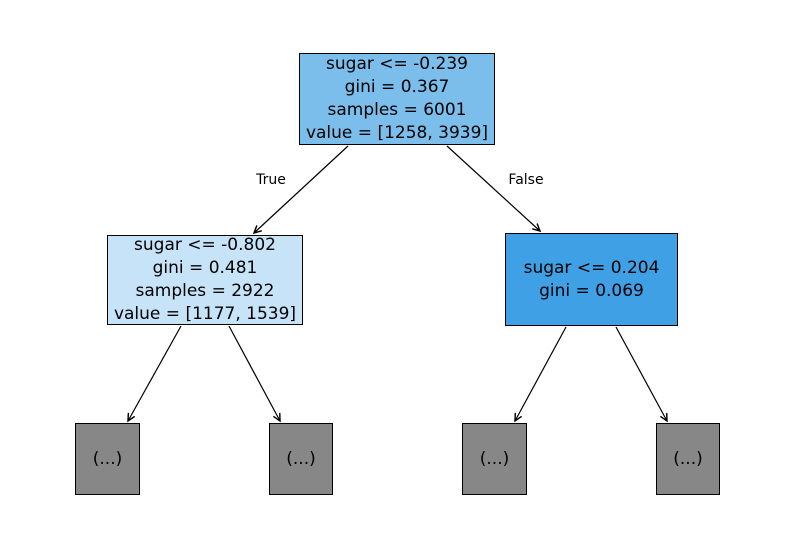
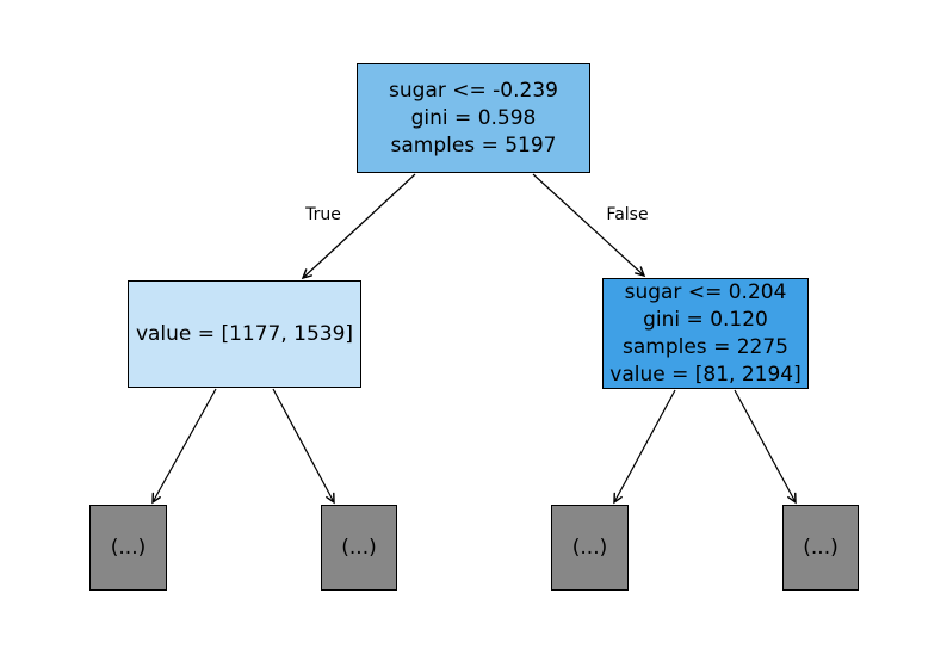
  sugar <= -0.239
- gini = 0.367
+ gini = 0.598
- samples = 6001
+ samples = 5197
- value = [1258, 3939]
  True
  False
- sugar <= -0.802
- gini = 0.481
- samples = 2922
  value = [1177, 1539]
  sugar <= 0.204
- gini = 0.069
+ gini = 0.120
+ samples = 2275
+ value = [81, 2194]
  (...)
  (...)
  (...)
  (...)
